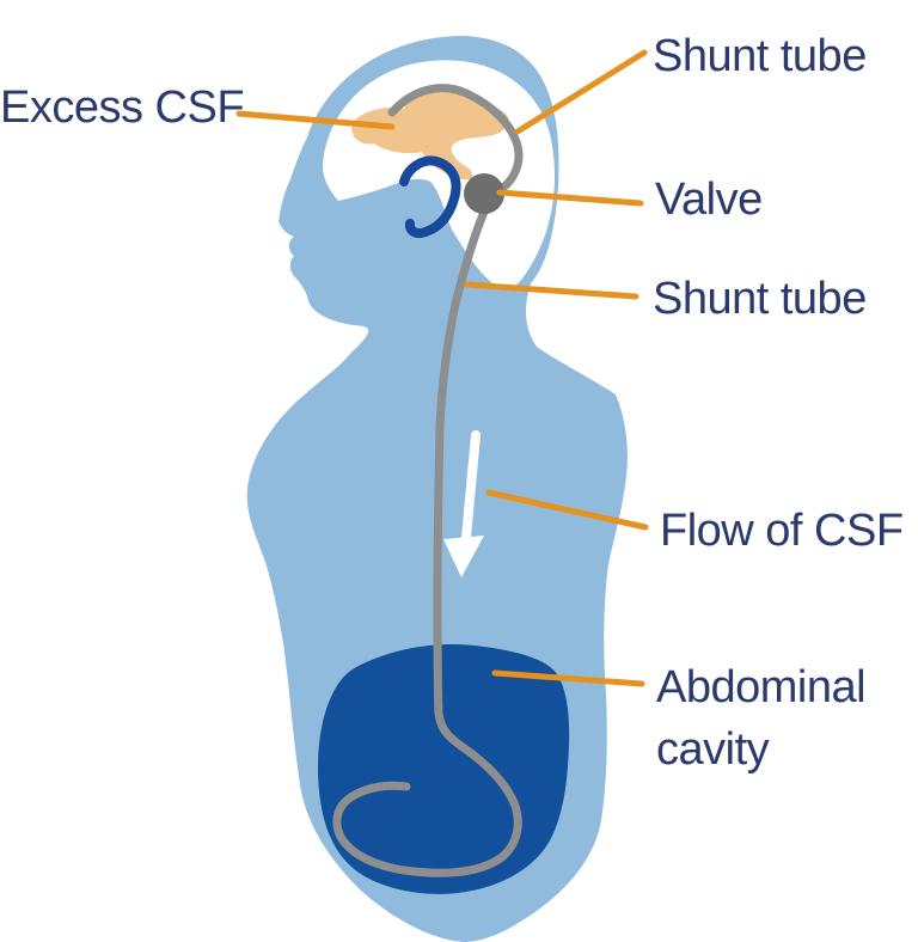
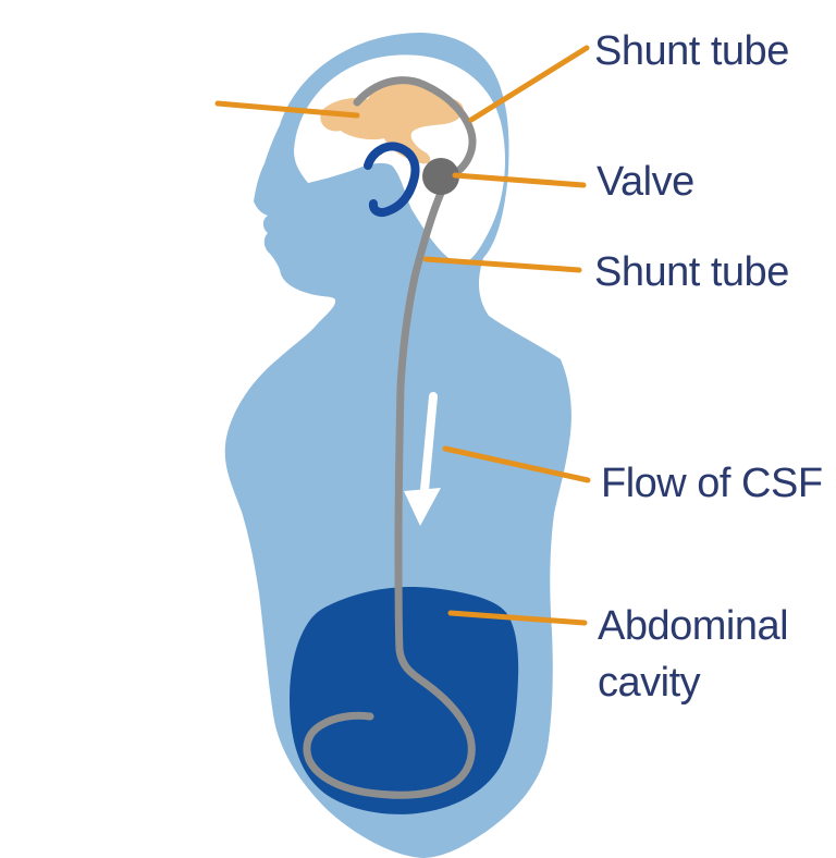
- Excess CSF
  Shunt tube
  Valve
  Shunt tube
  Flow of CSF
  Abdominal cavity
